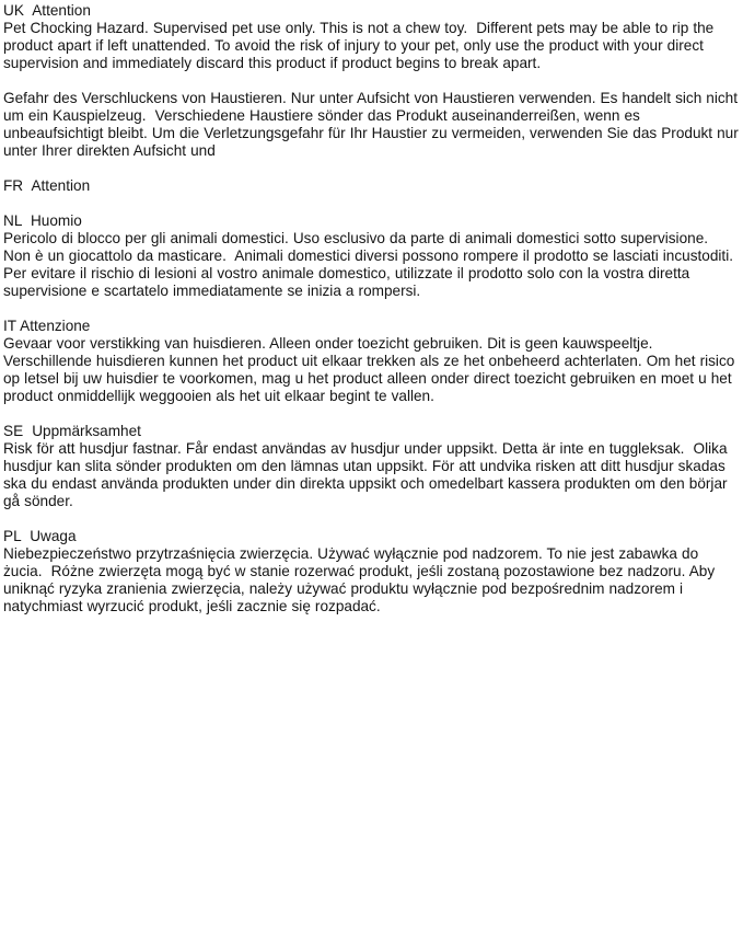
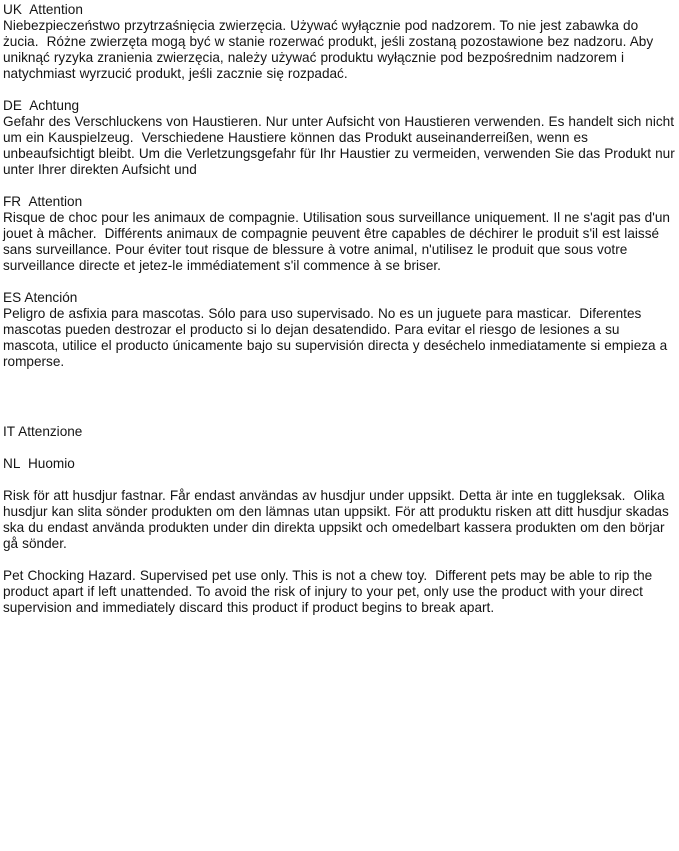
  UK Attention
- Pet Chocking Hazard. Supervised pet use only. This is not a chew toy. Different pets may be able to rip the product apart if left unattended. To avoid the risk of injury to your pet, only use the product with your direct supervision and immediately discard this product if product begins to break apart.
+ Niebezpieczeństwo przytrzaśnięcia zwierzęcia. Używać wyłącznie pod nadzorem. To nie jest zabawka do żucia. Różne zwierzęta mogą być w stanie rozerwać produkt, jeśli zostaną pozostawione bez nadzoru. Aby uniknąć ryzyka zranienia zwierzęcia, należy używać produktu wyłącznie pod bezpośrednim nadzorem i natychmiast wyrzucić produkt, jeśli zacznie się rozpadać.
+ DE Achtung
- Gefahr des Verschluckens von Haustieren. Nur unter Aufsicht von Haustieren verwenden. Es handelt sich nicht um ein Kauspielzeug. Verschiedene Haustiere sönder das Produkt auseinanderreißen, wenn es unbeaufsichtigt bleibt. Um die Verletzungsgefahr für Ihr Haustier zu vermeiden, verwenden Sie das Produkt nur unter Ihrer direkten Aufsicht und
+ Gefahr des Verschluckens von Haustieren. Nur unter Aufsicht von Haustieren verwenden. Es handelt sich nicht um ein Kauspielzeug. Verschiedene Haustiere können das Produkt auseinanderreißen, wenn es unbeaufsichtigt bleibt. Um die Verletzungsgefahr für Ihr Haustier zu vermeiden, verwenden Sie das Produkt nur unter Ihrer direkten Aufsicht und
  FR Attention
+ Risque de choc pour les animaux de compagnie. Utilisation sous surveillance uniquement. Il ne s'agit pas d'un jouet à mâcher. Différents animaux de compagnie peuvent être capables de déchirer le produit s'il est laissé sans surveillance. Pour éviter tout risque de blessure à votre animal, n'utilisez le produit que sous votre surveillance directe et jetez-le immédiatement s'il commence à se briser.
+ ES Atención
+ Peligro de asfixia para mascotas. Sólo para uso supervisado. No es un juguete para masticar. Diferentes mascotas pueden destrozar el producto si lo dejan desatendido. Para evitar el riesgo de lesiones a su mascota, utilice el producto únicamente bajo su supervisión directa y deséchelo inmediatamente si empieza a romperse.
- NL Huomio
+ IT Attenzione
- Pericolo di blocco per gli animali domestici. Uso esclusivo da parte di animali domestici sotto supervisione. Non è un giocattolo da masticare. Animali domestici diversi possono rompere il prodotto se lasciati incustoditi. Per evitare il rischio di lesioni al vostro animale domestico, utilizzate il prodotto solo con la vostra diretta supervisione e scartatelo immediatamente se inizia a rompersi.
- IT Attenzione
+ NL Huomio
- Gevaar voor verstikking van huisdieren. Alleen onder toezicht gebruiken. Dit is geen kauwspeeltje. Verschillende huisdieren kunnen het product uit elkaar trekken als ze het onbeheerd achterlaten. Om het risico op letsel bij uw huisdier te voorkomen, mag u het product alleen onder direct toezicht gebruiken en moet u het product onmiddellijk weggooien als het uit elkaar begint te vallen.
- SE Uppmärksamhet
- Risk för att husdjur fastnar. Får endast användas av husdjur under uppsikt. Detta är inte en tuggleksak. Olika husdjur kan slita sönder produkten om den lämnas utan uppsikt. För att undvika risken att ditt husdjur skadas ska du endast använda produkten under din direkta uppsikt och omedelbart kassera produkten om den börjar gå sönder.
+ Risk för att husdjur fastnar. Får endast användas av husdjur under uppsikt. Detta är inte en tuggleksak. Olika husdjur kan slita sönder produkten om den lämnas utan uppsikt. För att produktu risken att ditt husdjur skadas ska du endast använda produkten under din direkta uppsikt och omedelbart kassera produkten om den börjar gå sönder.
- PL Uwaga
- Niebezpieczeństwo przytrzaśnięcia zwierzęcia. Używać wyłącznie pod nadzorem. To nie jest zabawka do żucia. Różne zwierzęta mogą być w stanie rozerwać produkt, jeśli zostaną pozostawione bez nadzoru. Aby uniknąć ryzyka zranienia zwierzęcia, należy używać produktu wyłącznie pod bezpośrednim nadzorem i natychmiast wyrzucić produkt, jeśli zacznie się rozpadać.
+ Pet Chocking Hazard. Supervised pet use only. This is not a chew toy. Different pets may be able to rip the product apart if left unattended. To avoid the risk of injury to your pet, only use the product with your direct supervision and immediately discard this product if product begins to break apart.
